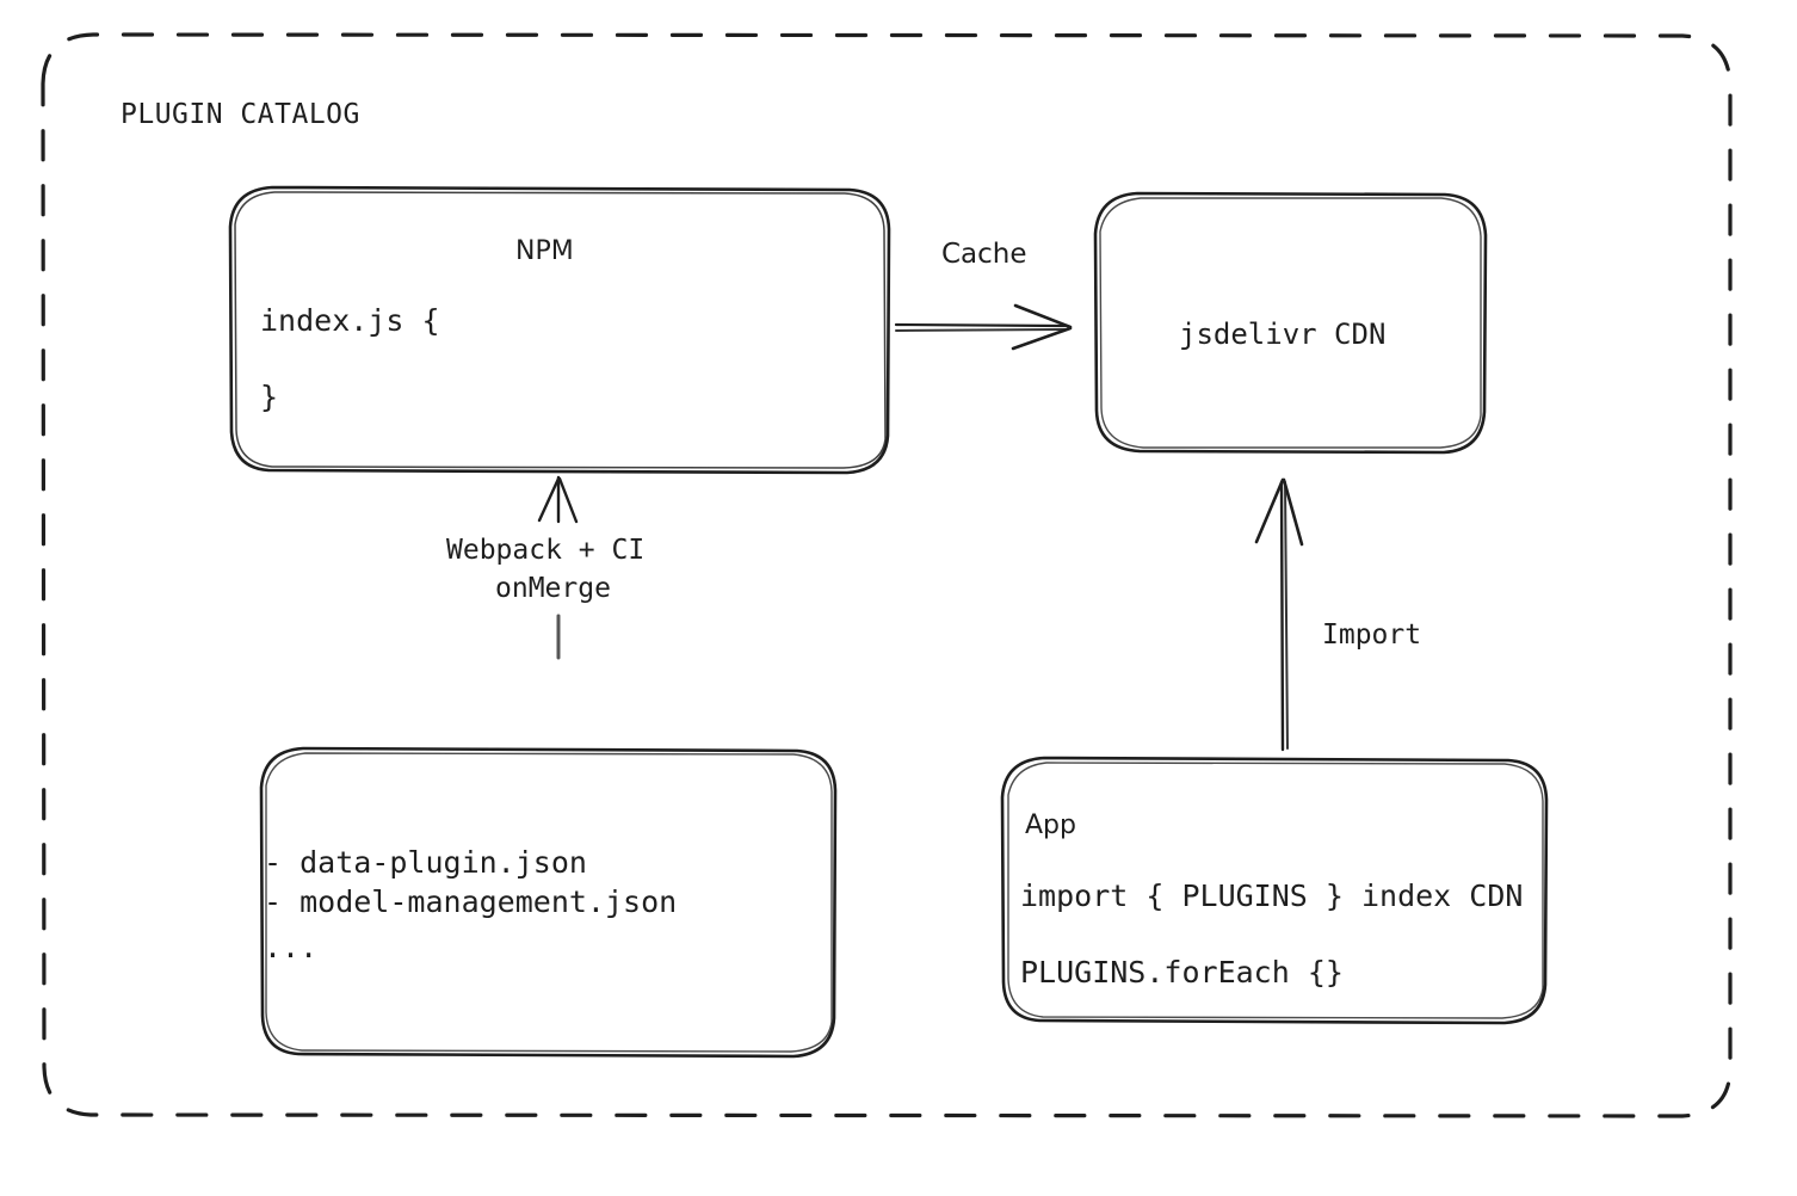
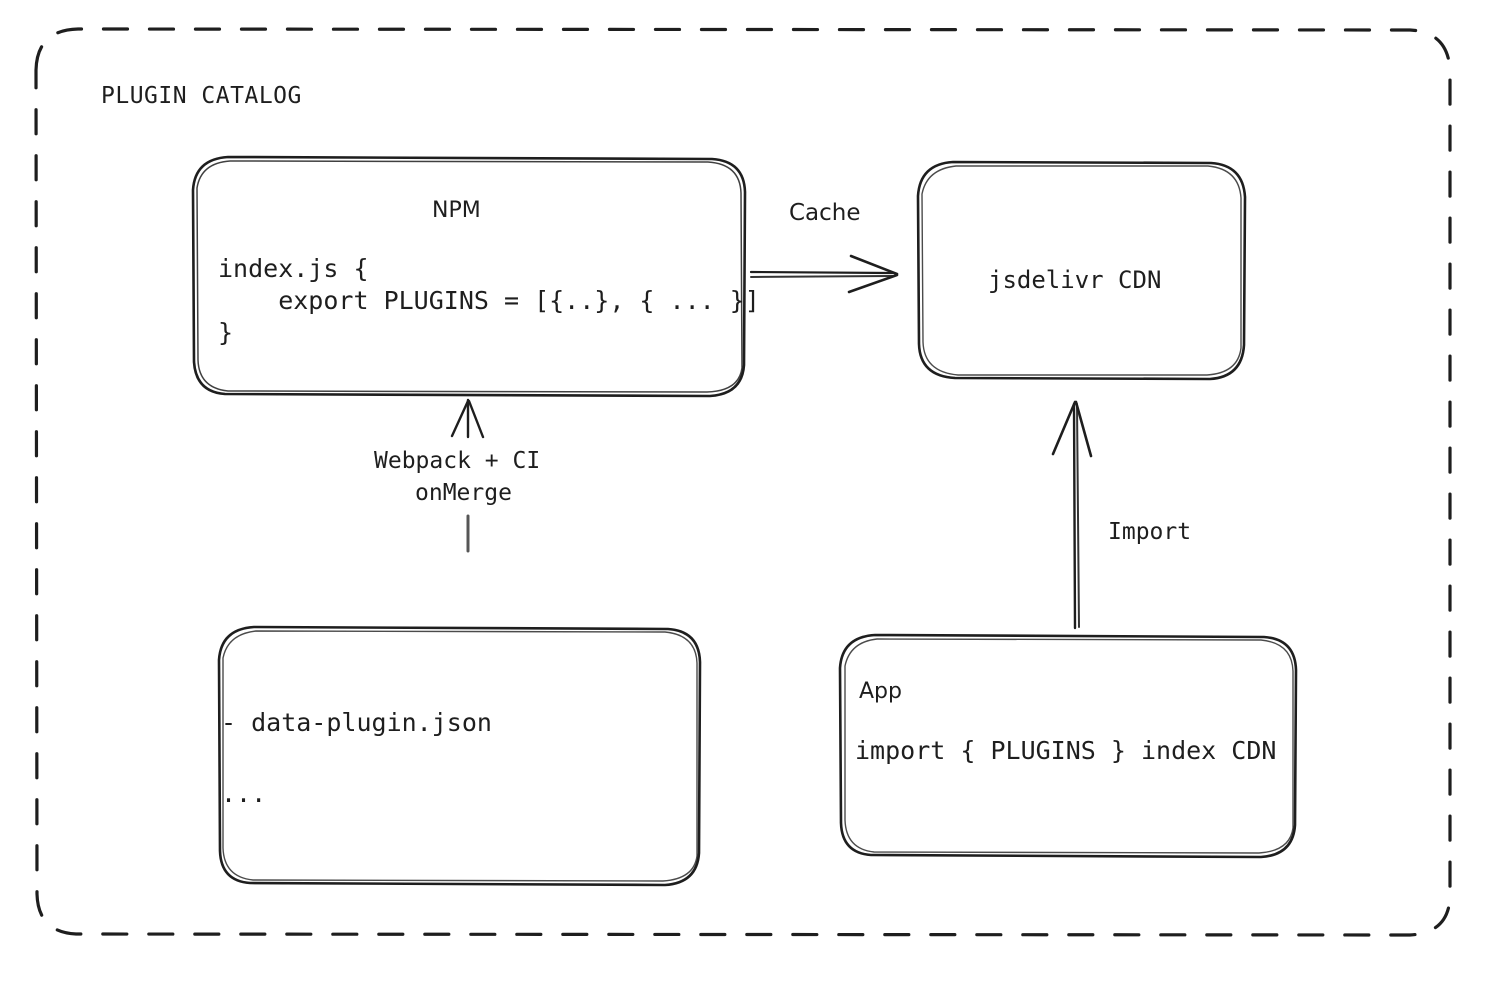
  PLUGIN CATALOG
  NPM
  index.js {
+ export PLUGINS = [{..}, { ... }]
  }
  jsdelivr CDN
  Cache
  Webpack + CI
  onMerge
  - data-plugin.json
- - model-management.json
  ...
  App
  import { PLUGINS } index CDN
- PLUGINS.forEach {}
  Import
